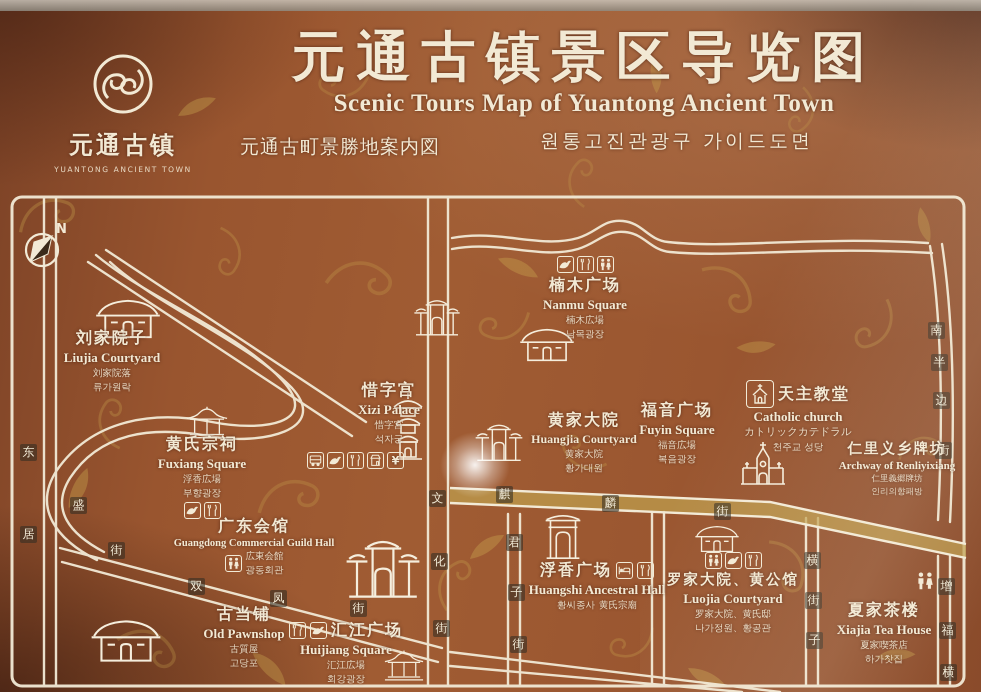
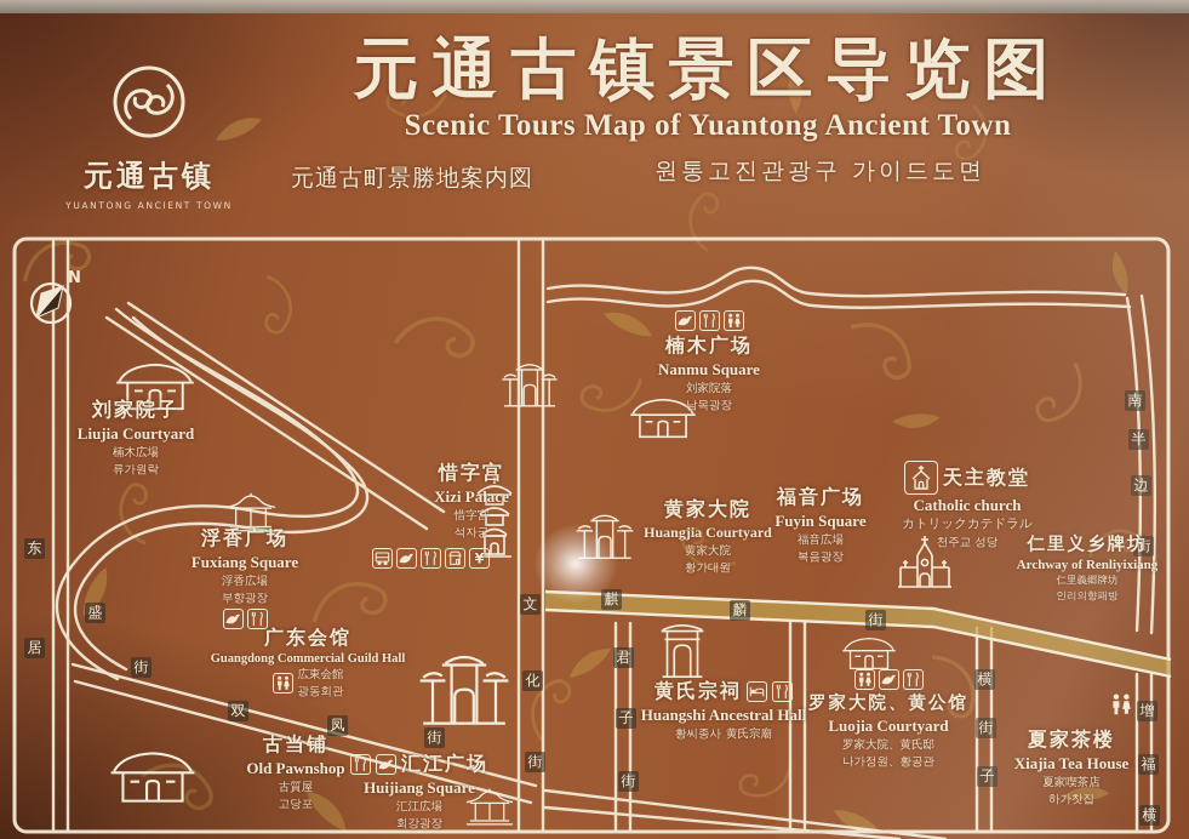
  元通古镇
  YUANTONG ANCIENT TOWN
  元通古町景勝地案内図
  N
  东
  盛
  街
  双
  凤
  街
  文
  化
  街
  麟
  君
  子
  街
  居
  刘家院子
  Liujia Courtyard
- 刘家院落
+ 楠木広場
  류가원락
  惜字宫
  Xizi Palace
  惜字宮
  석자궁
- 黄氏宗祠
+ 浮香广场
  Fuxiang Square
  浮香広場
  부향광장
  广东会馆
  Guangdong Commercial Guild Hall
  広東会館
  광동회관
  古当铺
  Old Pawnshop
  古質屋
  고당포
  汇江广场
  Huijiang Square
  汇江広場
  회강광장
  楠木广场
  Nanmu Square
- 楠木広場
+ 刘家院落
  남목광장
  黄家大院
  Huangjia Courtyard
  黄家大院
  황가대원
- 浮香广场
+ 黄氏宗祠
  Huangshi Ancestral
  황씨종사
  黄氏宗廟
